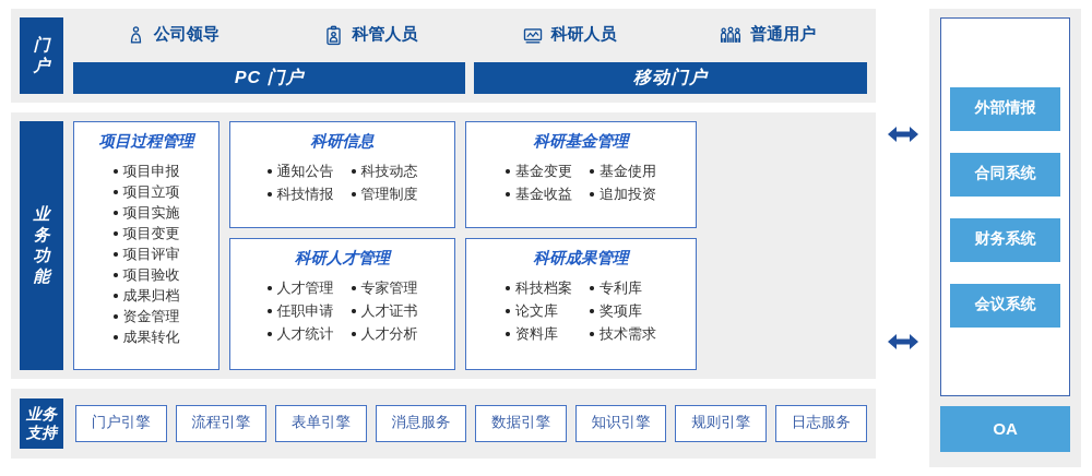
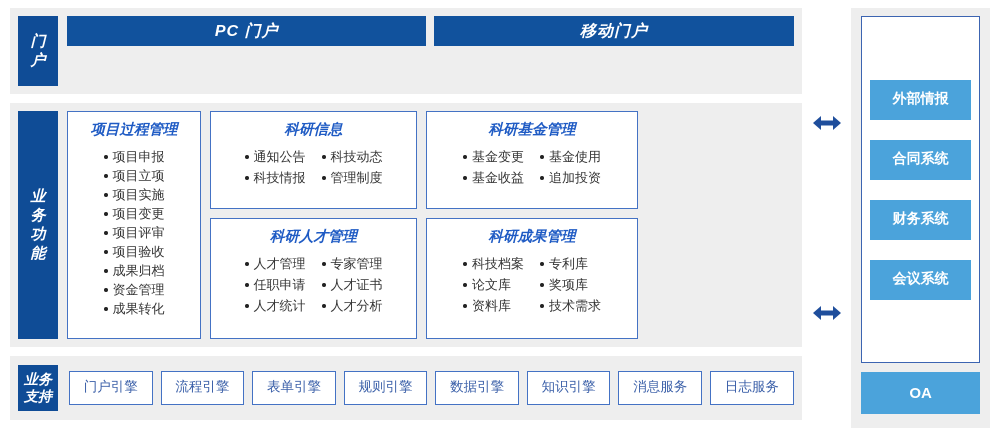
  门户
- 公司领导
- 科管人员
- 科研人员
- 普通用户
  PC 门户
  移动门户
  业务功能
  项目过程管理
  项目申报
  项目立项
  项目实施
  项目变更
  项目评审
  项目验收
  成果归档
  资金管理
  成果转化
  科研信息
  通知公告
  科技动态
  科技情报
  管理制度
  科研人才管理
  人才管理
  专家管理
  任职申请
  人才证书
  人才统计
  人才分析
  科研基金管理
  基金变更
  基金使用
  基金收益
  追加投资
  科研成果管理
  科技档案
  专利库
  论文库
  奖项库
  资料库
  技术需求
  业务支持
  门户引擎
  流程引擎
  表单引擎
- 消息服务
+ 规则引擎
  数据引擎
  知识引擎
- 规则引擎
+ 消息服务
  日志服务
  外部情报
  合同系统
  财务系统
  会议系统
  OA
